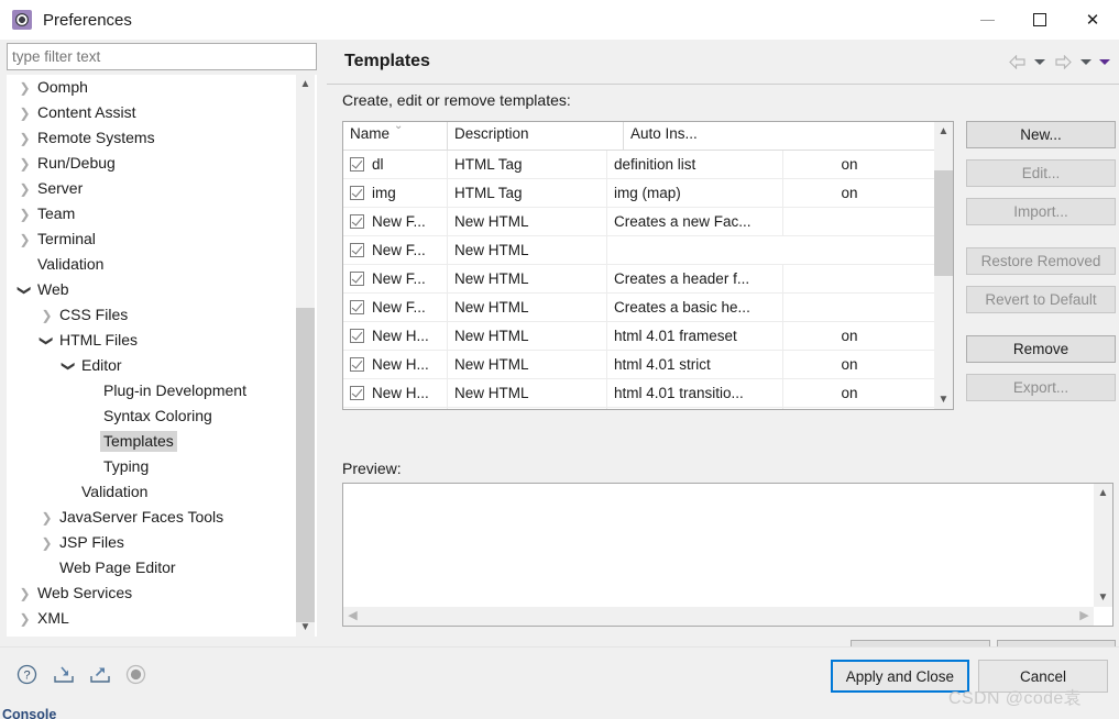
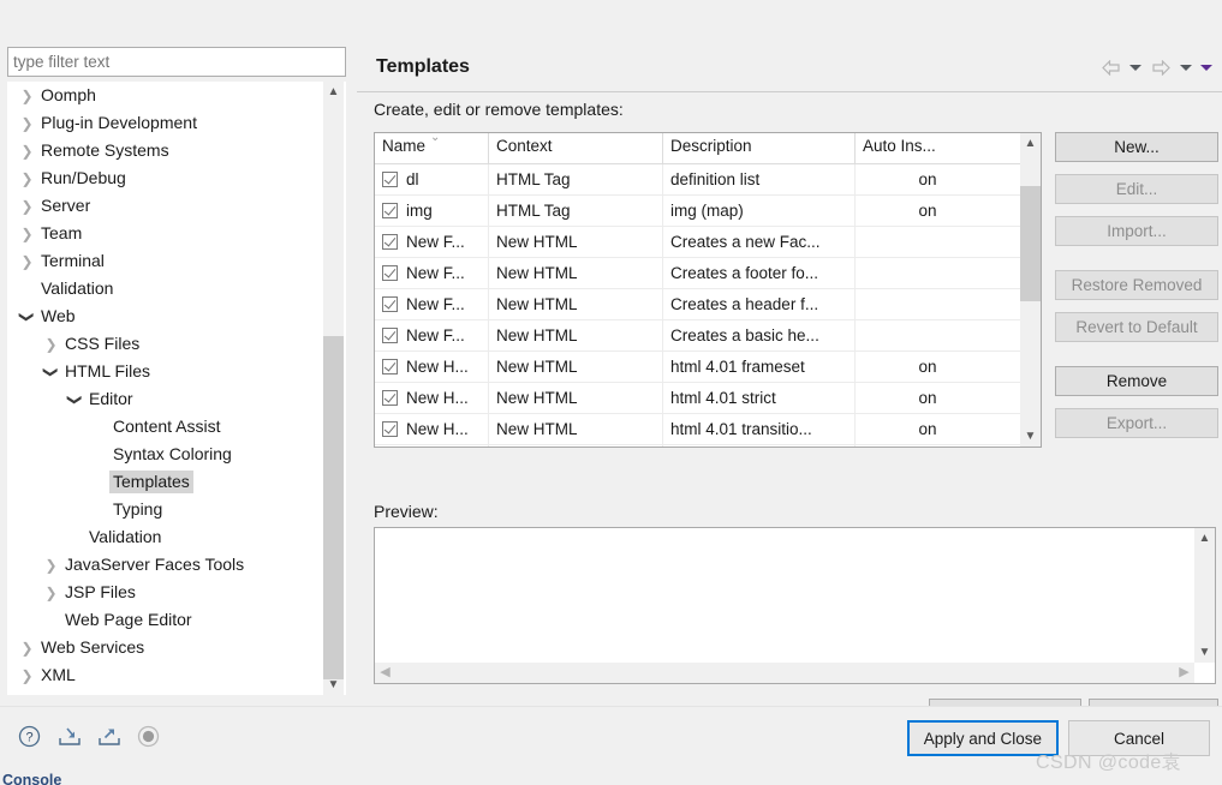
  Console
- Preferences
- ✕
  type filter text
  ❯
  Oomph
  ❯
- Content Assist
+ Plug-in Development
  ❯
  Remote Systems
  ❯
  Run/Debug
  ❯
  Server
  ❯
  Team
  ❯
  Terminal
  Validation
  Web
  ❯
  CSS Files
  HTML Files
  Editor
- Plug-in Development
+ Content Assist
  Syntax Coloring
  Templates
  Typing
  Validation
  ❯
  JavaServer Faces Tools
  ❯
  JSP Files
  Web Page Editor
  ❯
  Web Services
  ❯
  XML
  ▲
  ▼
  Templates
  Create, edit or remove templates:
  Name
  ⌄
+ Context
  Description
  Auto Ins...
  dl
  HTML Tag
  definition list
  on
  img
  HTML Tag
  img (map)
  on
  New F...
  New HTML
  Creates a new Fac...
  New F...
  New HTML
+ Creates a footer fo...
  New F...
  New HTML
  Creates a header f...
  New F...
  New HTML
  Creates a basic he...
  New H...
  New HTML
  html 4.01 frameset
  on
  New H...
  New HTML
  html 4.01 strict
  on
  New H...
  New HTML
  html 4.01 transitio...
  on
  ▲
  ▼
  Preview:
  ▲
  ▼
  ◀
  ▶
  New...
  Edit...
  Import...
  Restore Removed
  Revert to Default
  Remove
  Export...
  ?
  Apply and Close
  Cancel
  CSDN @code袁
